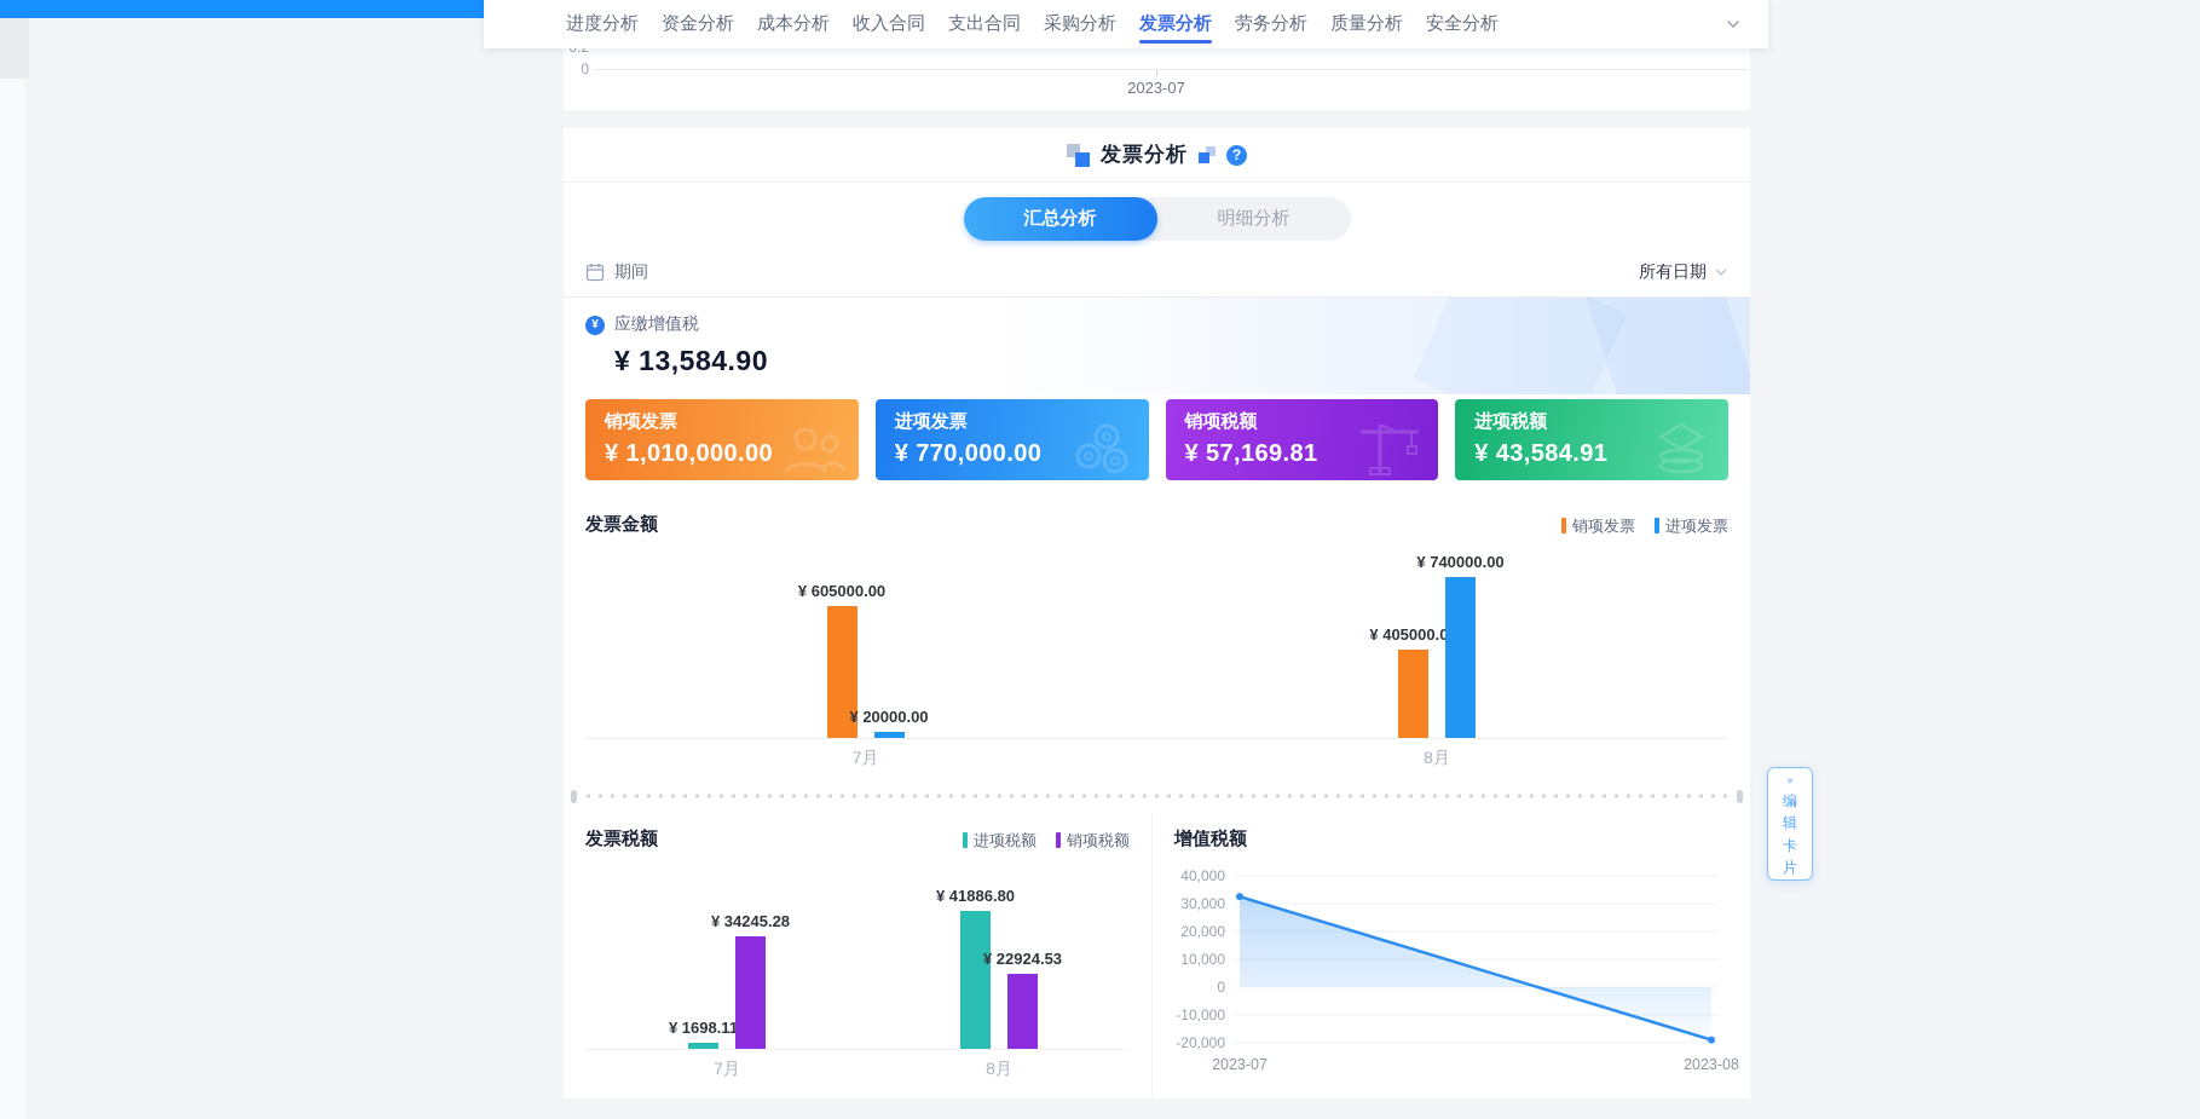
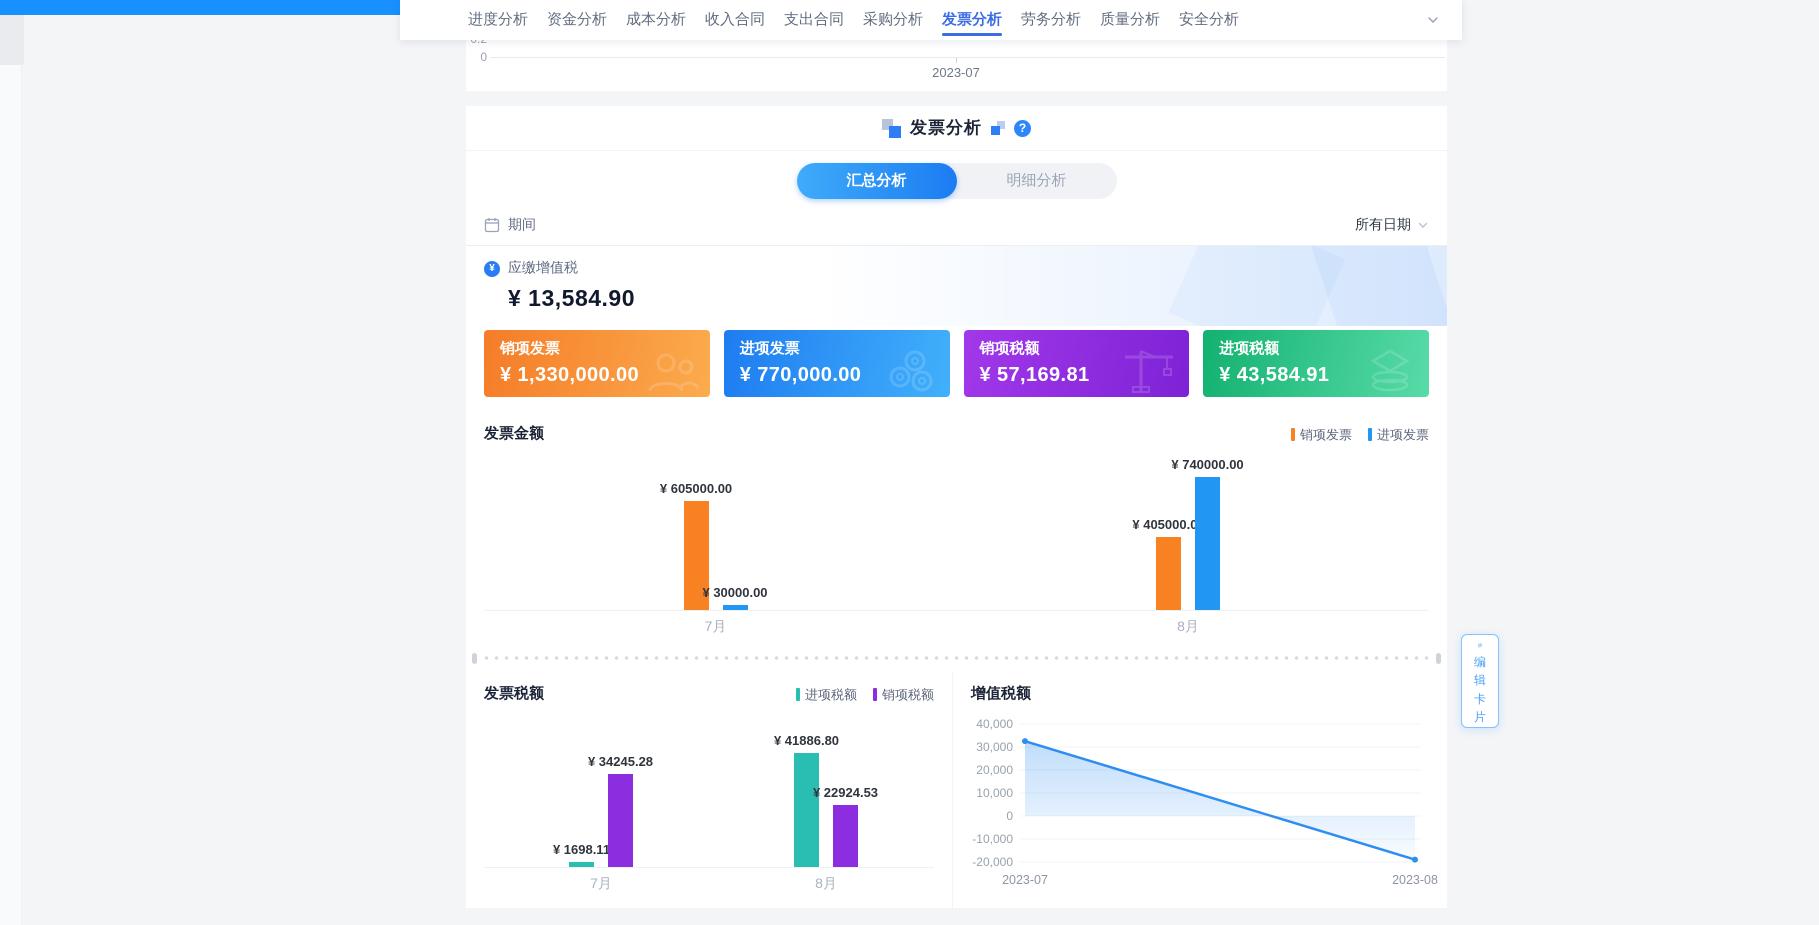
  进度分析
  资金分析
  成本分析
  收入合同
  支出合同
  采购分析
  发票分析
  劳务分析
  质量分析
  安全分析
  0
  2023-07
  发票分析
  ?
  汇总分析
  明细分析
  期间
  所有日期
  ¥
  应缴增值税
  ¥ 13,584.90
  销项发票
- ¥ 1,010,000.00
+ ¥ 1,330,000.00
  进项发票
  ¥ 770,000.00
  销项税额
  ¥ 57,169.81
  进项税额
  ¥ 43,584.91
  发票金额
  销项发票
  进项发票
  ¥ 605000.00
- ¥ 20000.00
+ ¥ 30000.00
  7月
  ¥ 405000.0
  ¥ 740000.00
  8月
  发票税额
  进项税额
  销项税额
  ¥ 1698.11
  ¥ 34245.28
  7月
  ¥ 41886.80
  ¥ 22924.53
  8月
  增值税额
  40,000
  30,000
  20,000
  10,000
  0
  -10,000
  -20,000
  2023-07
  2023-08
  编辑卡片
